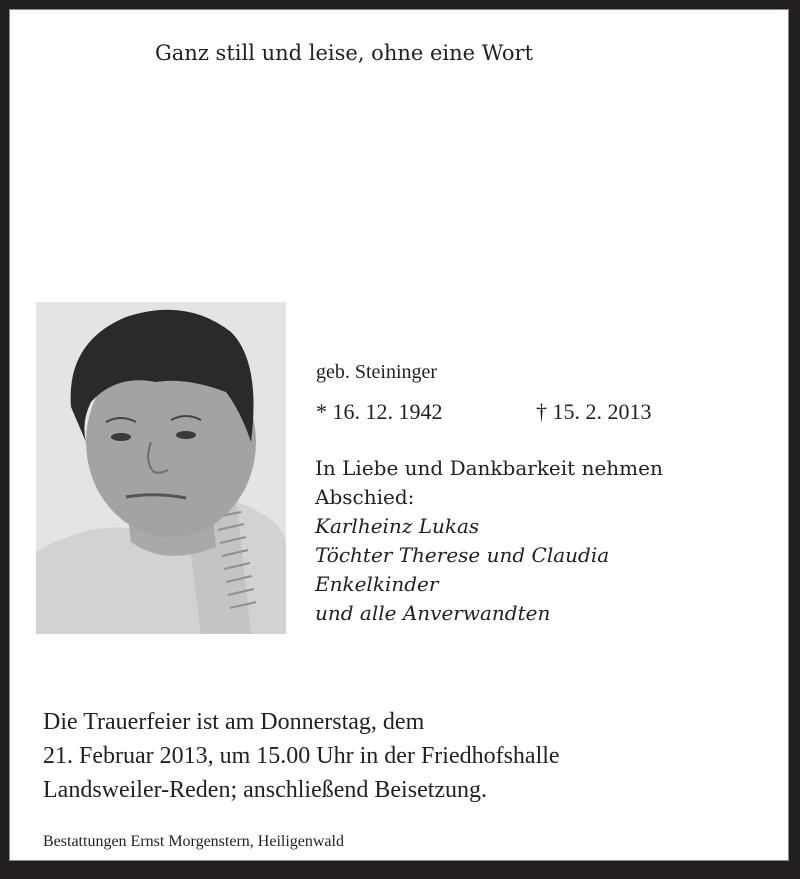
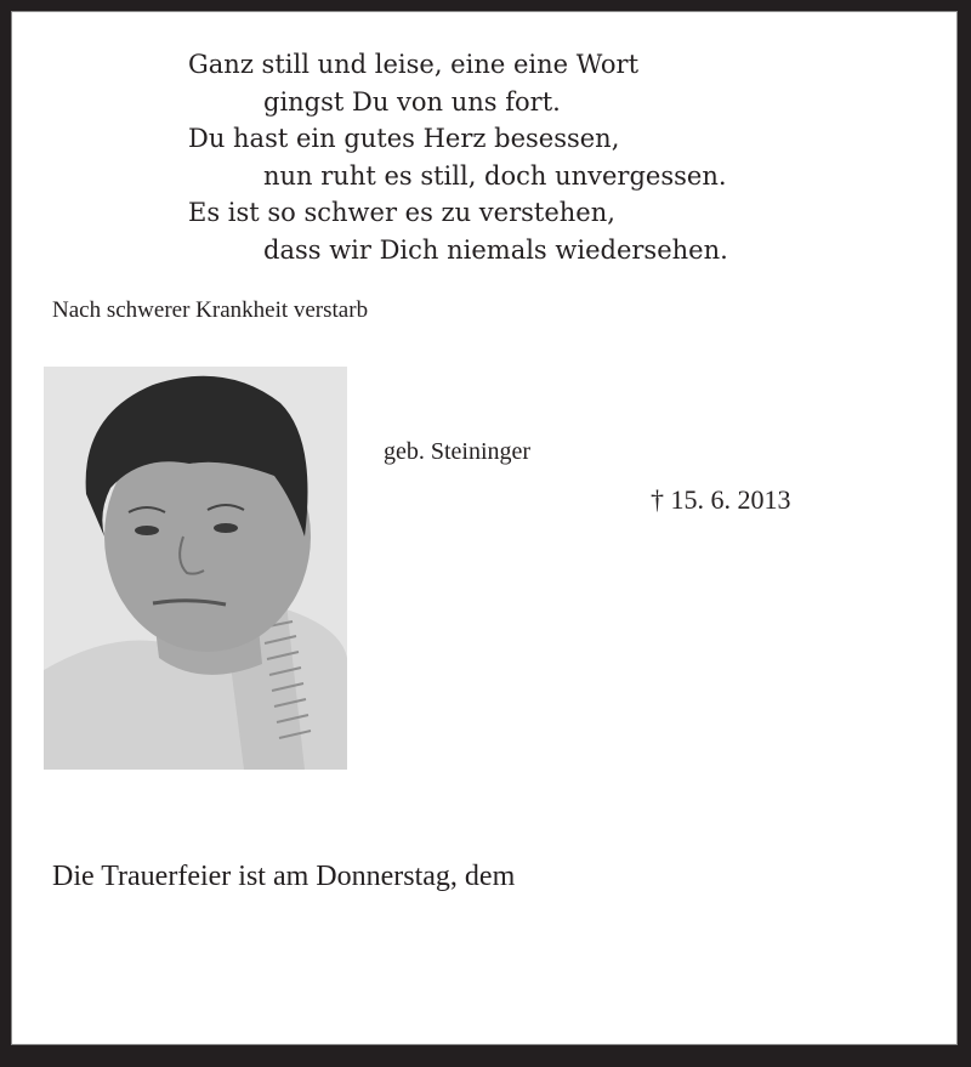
- Ganz still und leise, ohne eine Wort
+ Ganz still und leise, eine eine Wort
+ gingst Du von uns fort.
+ Du hast ein gutes Herz besessen,
+ nun ruht es still, doch unvergessen.
+ Es ist so schwer es zu verstehen,
+ dass wir Dich niemals wiedersehen.
+ Nach schwerer Krankheit verstarb
  geb. Steininger
- * 16. 12. 1942
- † 15. 2. 2013
+ † 15. 6. 2013
- In Liebe und Dankbarkeit nehmen
- Abschied:
- Karlheinz Lukas
- Töchter Therese und Claudia
- Enkelkinder
- und alle Anverwandten
  Die Trauerfeier ist am Donnerstag, dem
- 21. Februar 2013, um 15.00 Uhr in der Friedhofshalle
- Landsweiler-Reden; anschließend Beisetzung.
- Bestattungen Ernst Morgenstern, Heiligenwald
